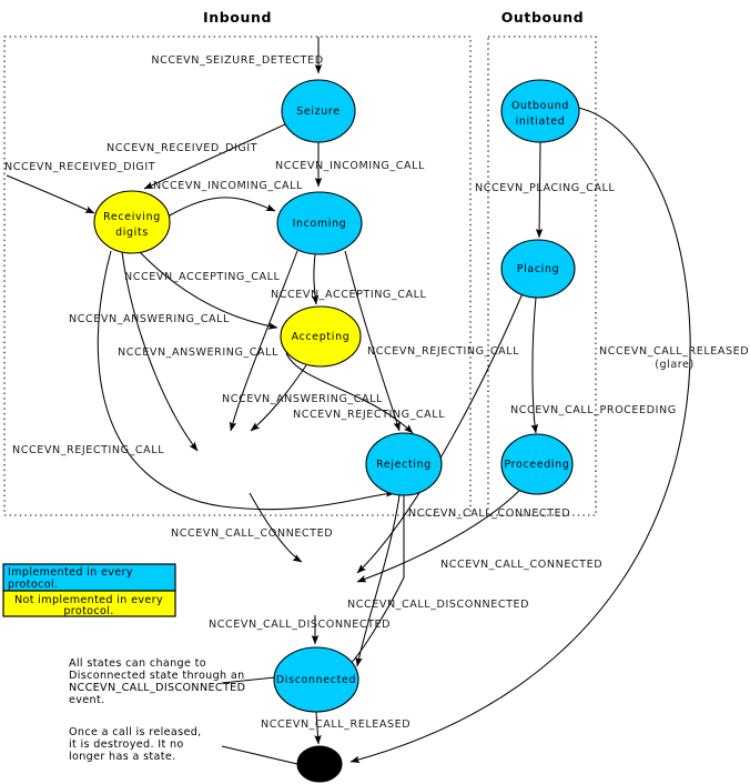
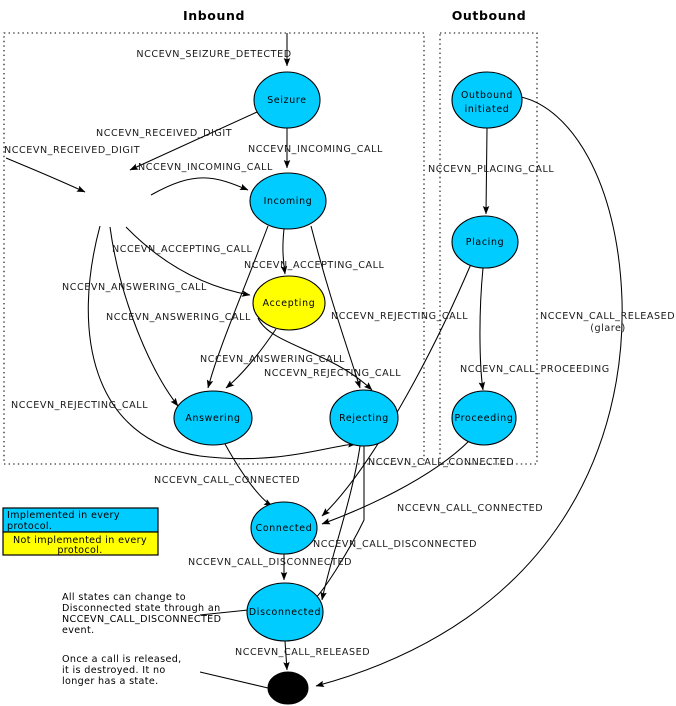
  Inbound
  Outbound
  Seizure
- Receiving
- digits
  Incoming
  Accepting
+ Answering
  Rejecting
  Outbound
  initiated
  Placing
  Proceeding
+ Connected
  Disconnected
  NCCEVN_SEIZURE_DETECTED
  NCCEVN_RECEIVED_DIGIT
  NCCEVN_RECEIVED_DIGIT
  NCCEVN_INCOMING_CALL
  NCCEVN_INCOMING_CALL
  NCCEVN_ACCEPTING_CALL
  NCCEVN_ACCEPTING_CALL
  NCCEVN_ANSWERING_CALL
  NCCEVN_ANSWERING_CALL
  NCCEVN_REJECTING_CALL
  NCCEVN_ANSWERING_CALL
  NCCEVN_REJECTING_CALL
  NCCEVN_REJECTING_CALL
  NCCEVN_PLACING_CALL
  NCCEVN_CALL_RELEASED
  (glare)
  NCCEVN_CALL_PROCEEDING
  NCCEVN_CALL_CONNECTED
  NCCEVN_CALL_CONNECTED
  NCCEVN_CALL_CONNECTED
  NCCEVN_CALL_DISCONNECTED
  NCCEVN_CALL_DISCONNECTED
  NCCEVN_CALL_RELEASED
  Implemented in every
  protocol.
  Not implemented in every
  protocol.
  All states can change to
  Disconnected state through an
  NCCEVN_CALL_DISCONNECTED
  event.
  Once a call is released,
  it is destroyed. It no
  longer has a state.
